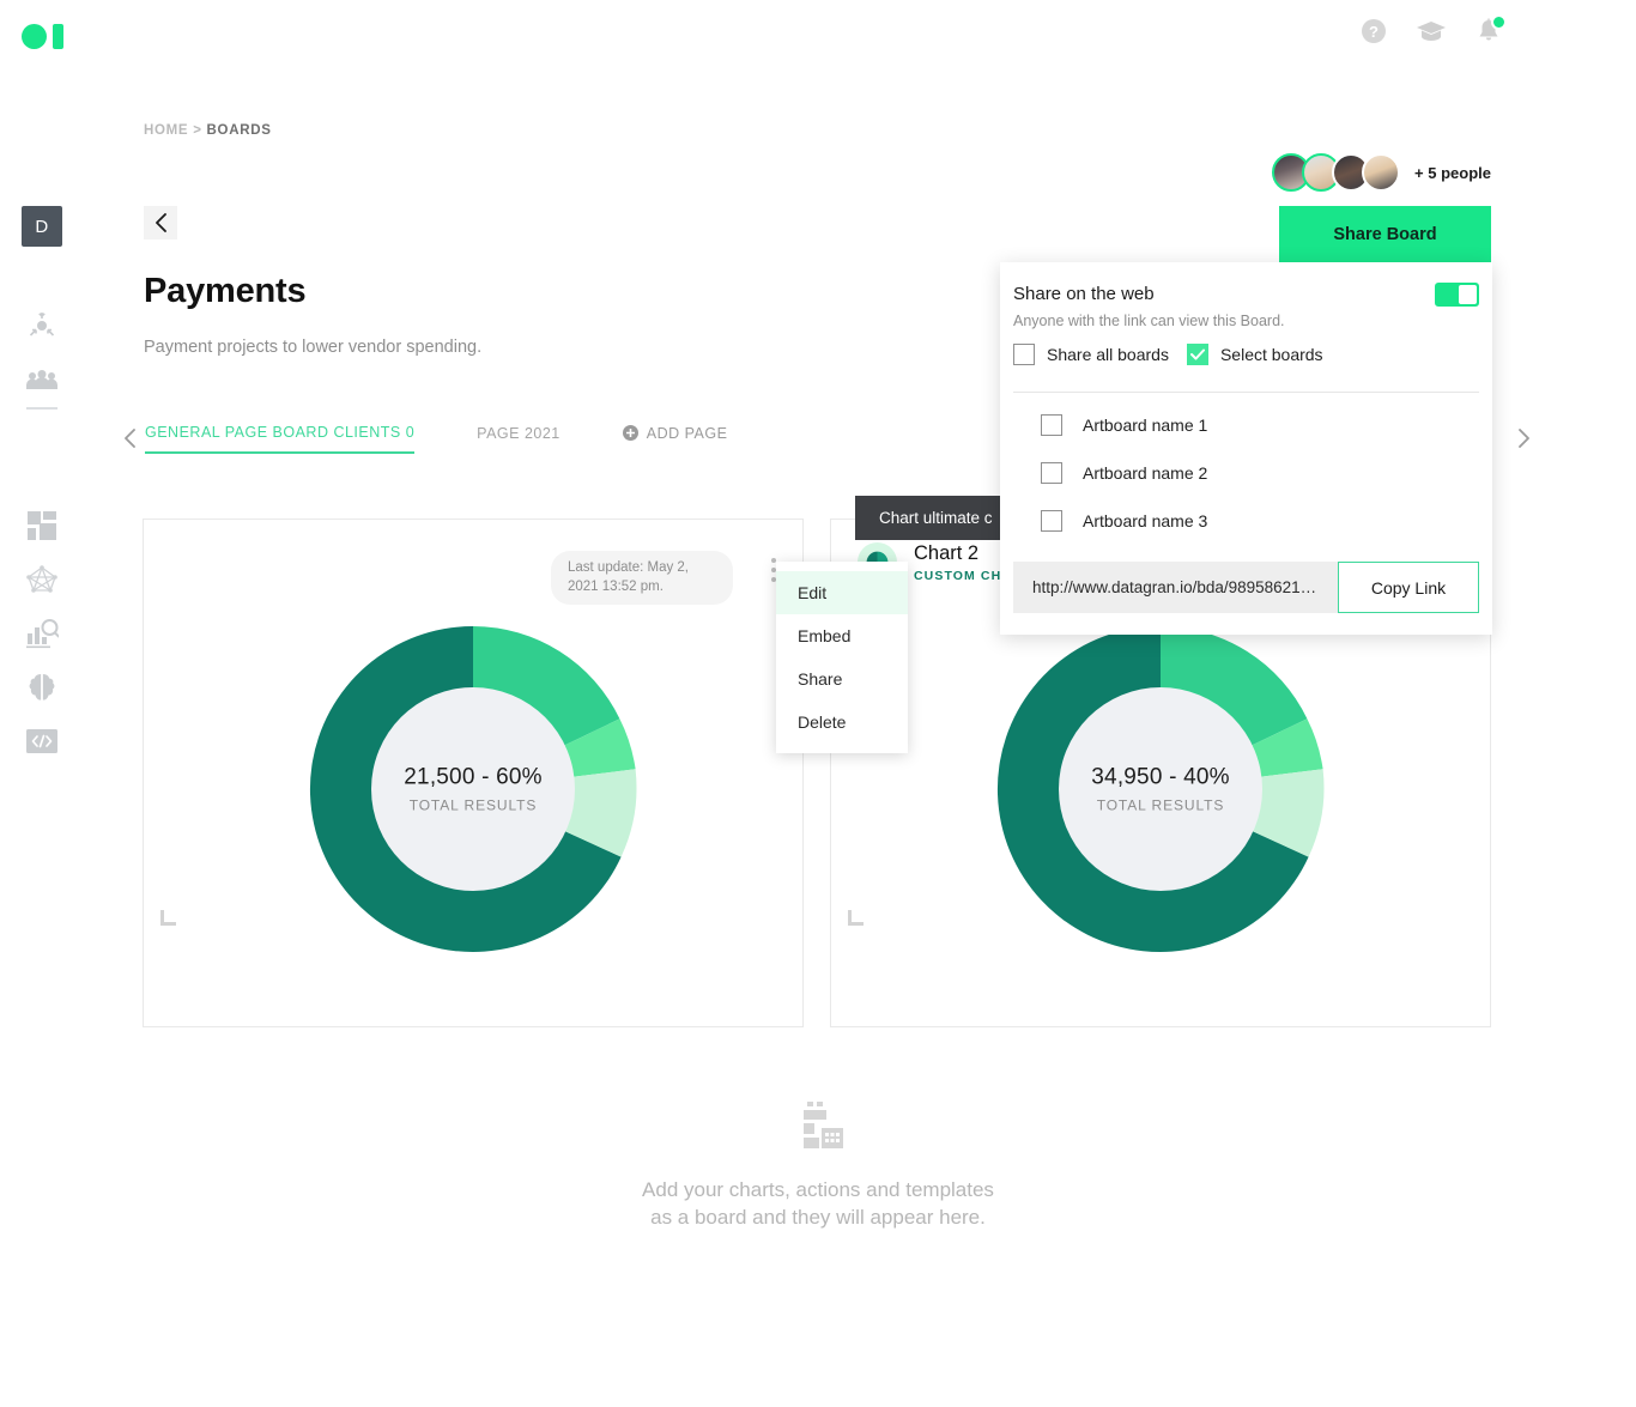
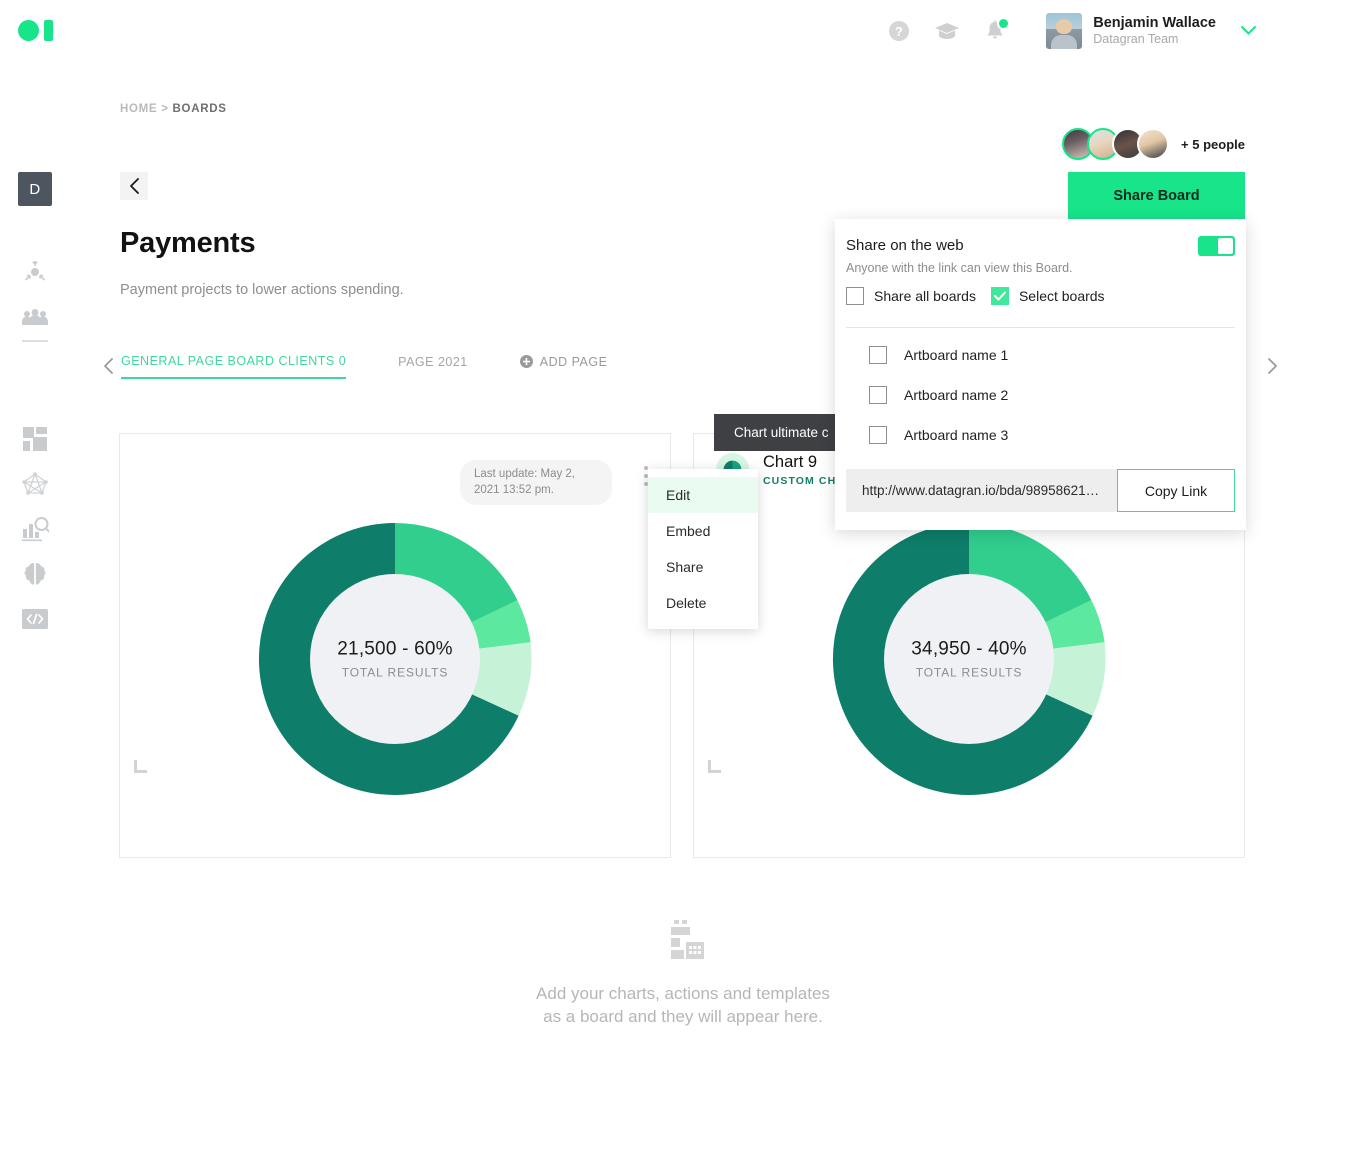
  ?
+ Benjamin Wallace
+ Datagran Team
  D
  HOME > BOARDS
  Payments
- Payment projects to lower vendor spending.
+ Payment projects to lower actions spending.
  + 5 people
  Share Board
  GENERAL PAGE BOARD CLIENTS 0
  PAGE 2021
  ADD PAGE
  Last update: May 2, 2021 13:52 pm.
  21,500 - 60%
  TOTAL RESULTS
- Chart 2
+ Chart 9
  CUSTOM CH
  34,950 - 40%
  TOTAL RESULTS
  Chart ultimate c
  Edit
  Embed
  Share
  Delete
  Share on the web
  Anyone with the link can view this Board.
  Share all boards
  Select boards
  Artboard name 1
  Artboard name 2
  Artboard name 3
  http://www.datagran.io/bda/98958621…
  Copy Link
  Add your charts, actions and templates
  as a board and they will appear here.
